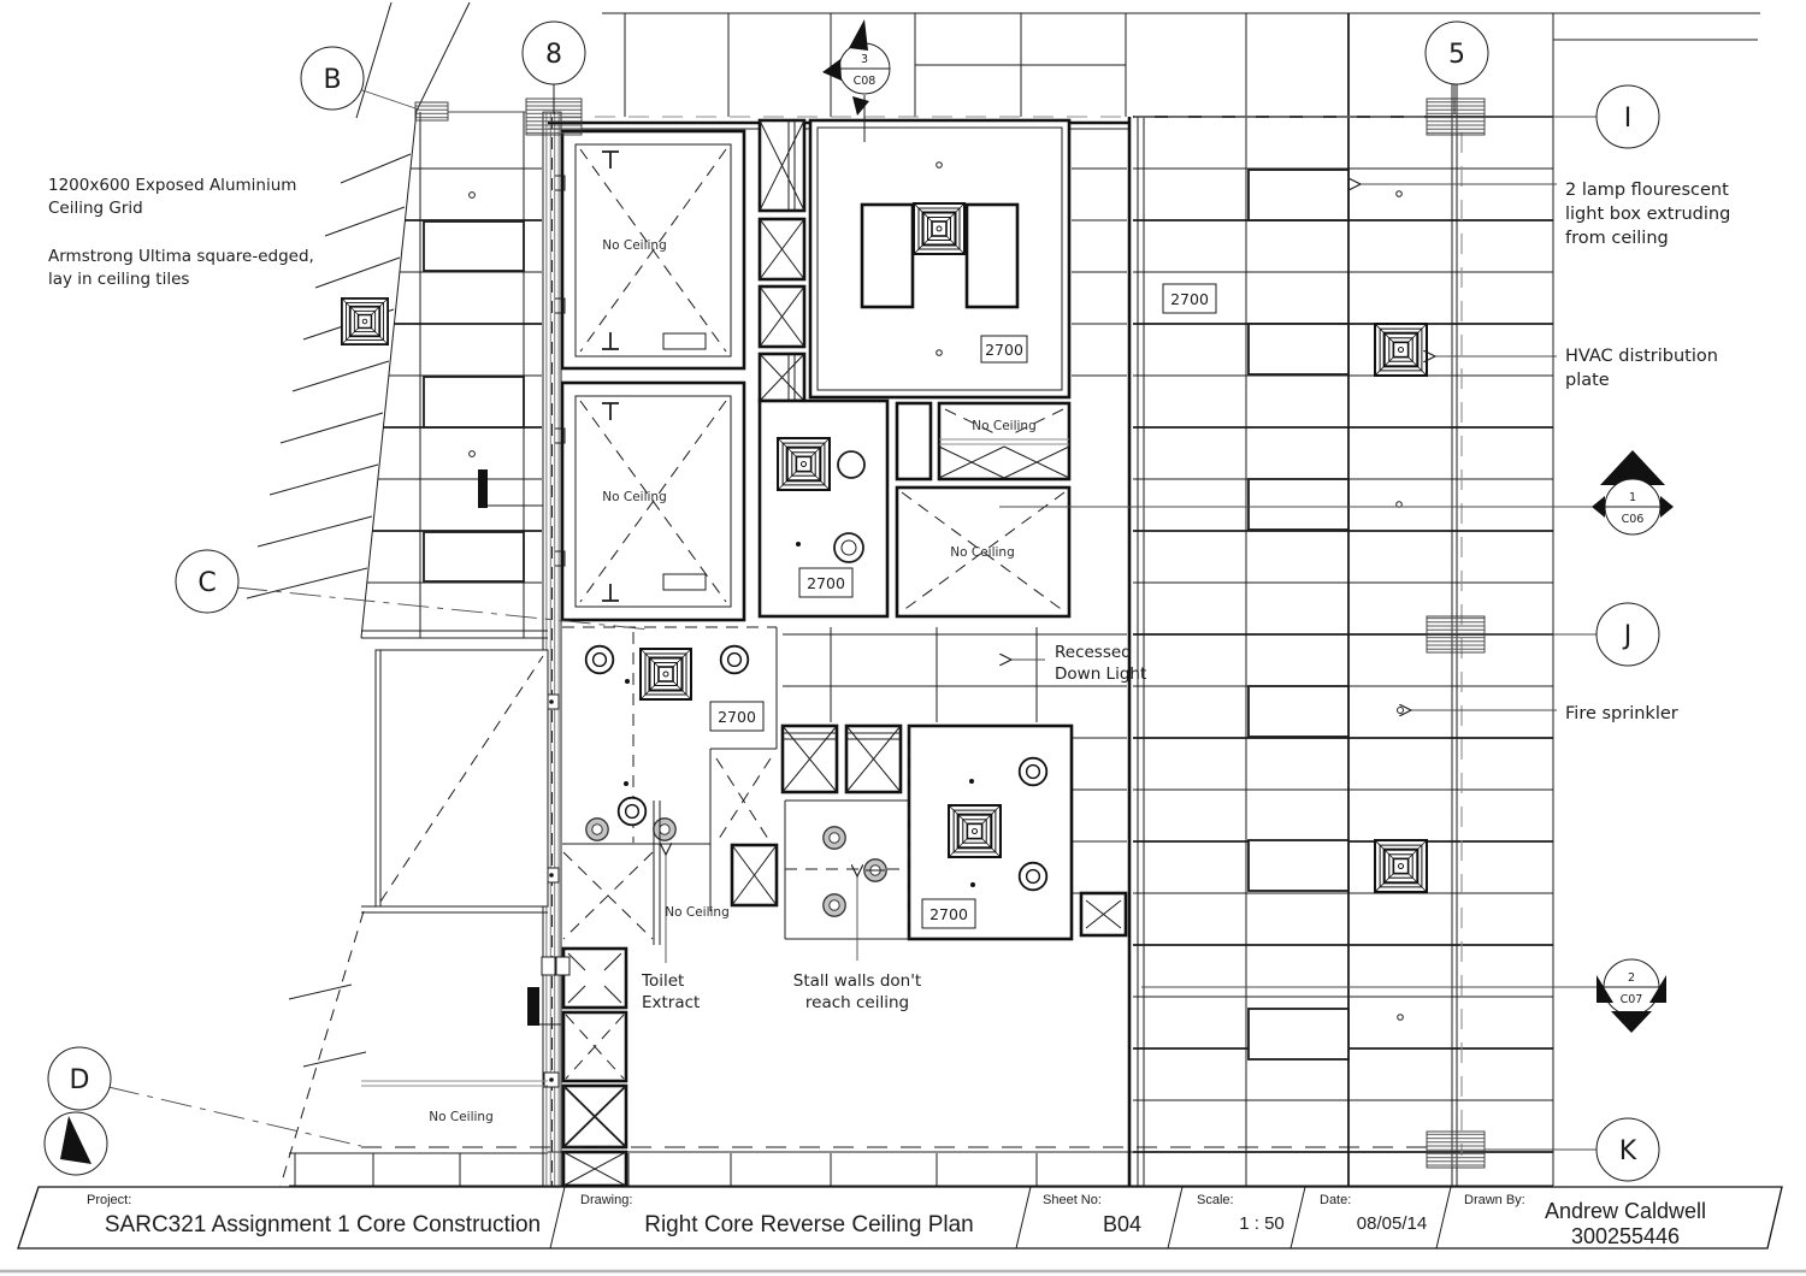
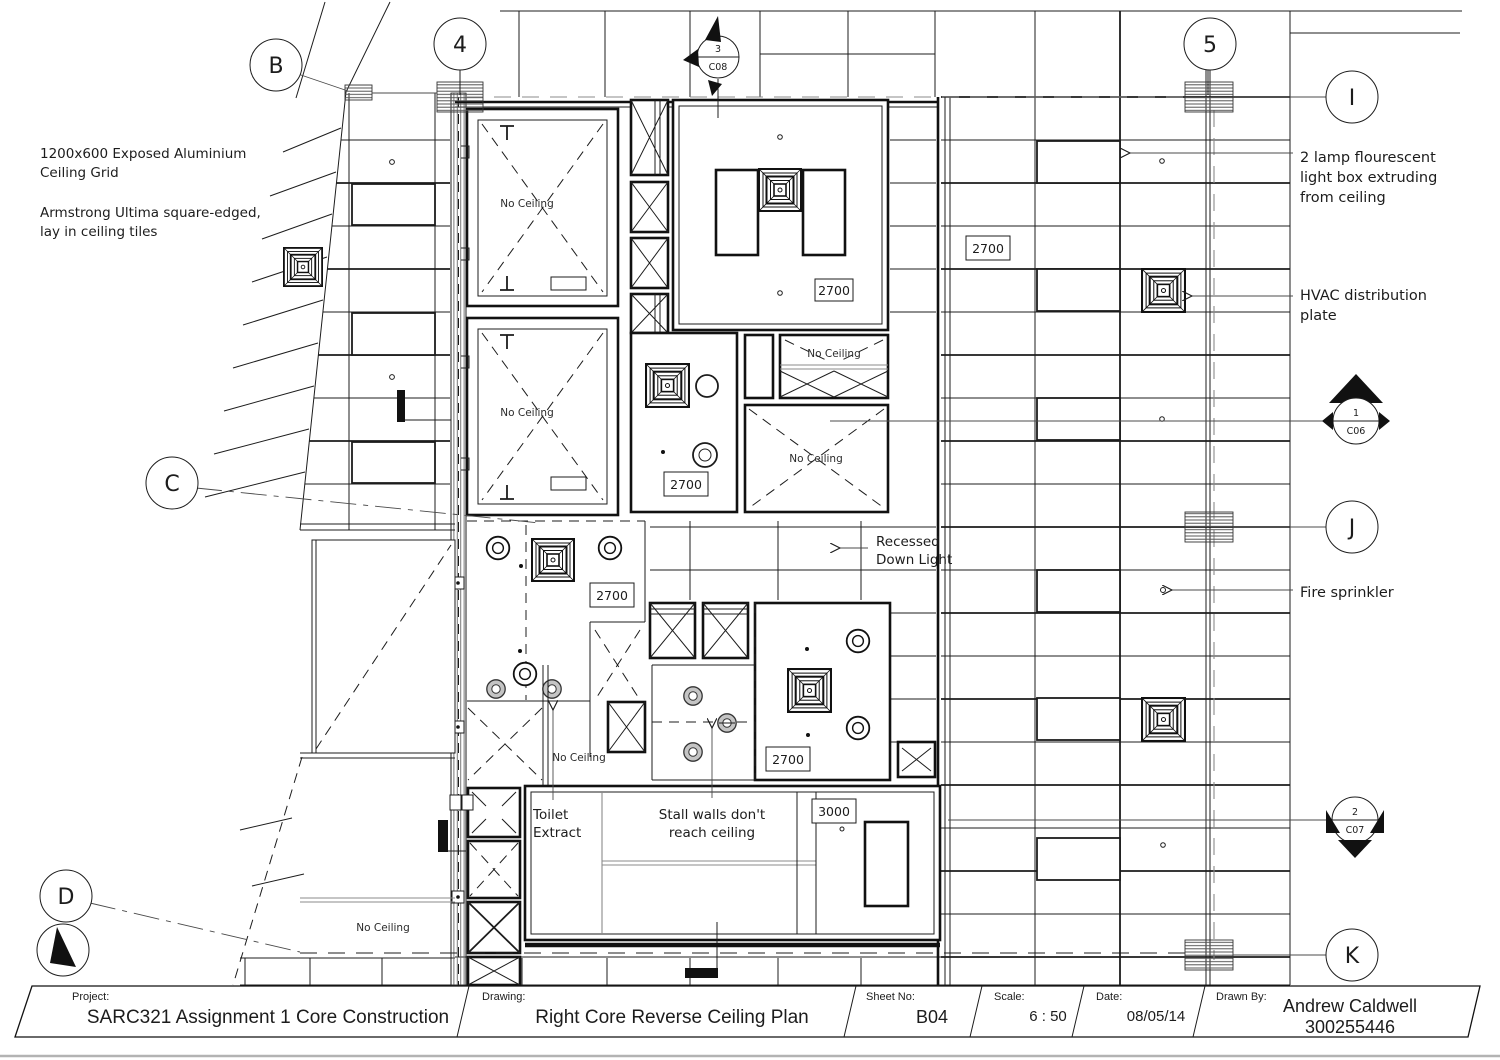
  No Ceiling
  No Ceiling
  2700
  2700
  No Ceiling
  No Ceiling
  2700
  No Ceiling
  2700
+ 3000
  No Ceiling
  2700
  2 lamp flourescent
  light box extruding
  from ceiling
  HVAC distribution
  plate
  Fire sprinkler
  Recessed
  Down Light
  Toilet
  Extract
  Stall walls don't
  reach ceiling
  1200x600 Exposed Aluminium
  Ceiling Grid
  Armstrong Ultima square-edged,
  lay in ceiling tiles
  B
- 8
+ 4
  5
  I
  C
  J
  D
  K
  3
  C08
  1
  C06
  2
  C07
  Project:
  SARC321 Assignment 1 Core Construction
  Drawing:
  Right Core Reverse Ceiling Plan
  Sheet No:
  B04
  Scale:
- 1 : 50
+ 6 : 50
  Date:
  08/05/14
  Drawn By:
  Andrew Caldwell
  300255446
